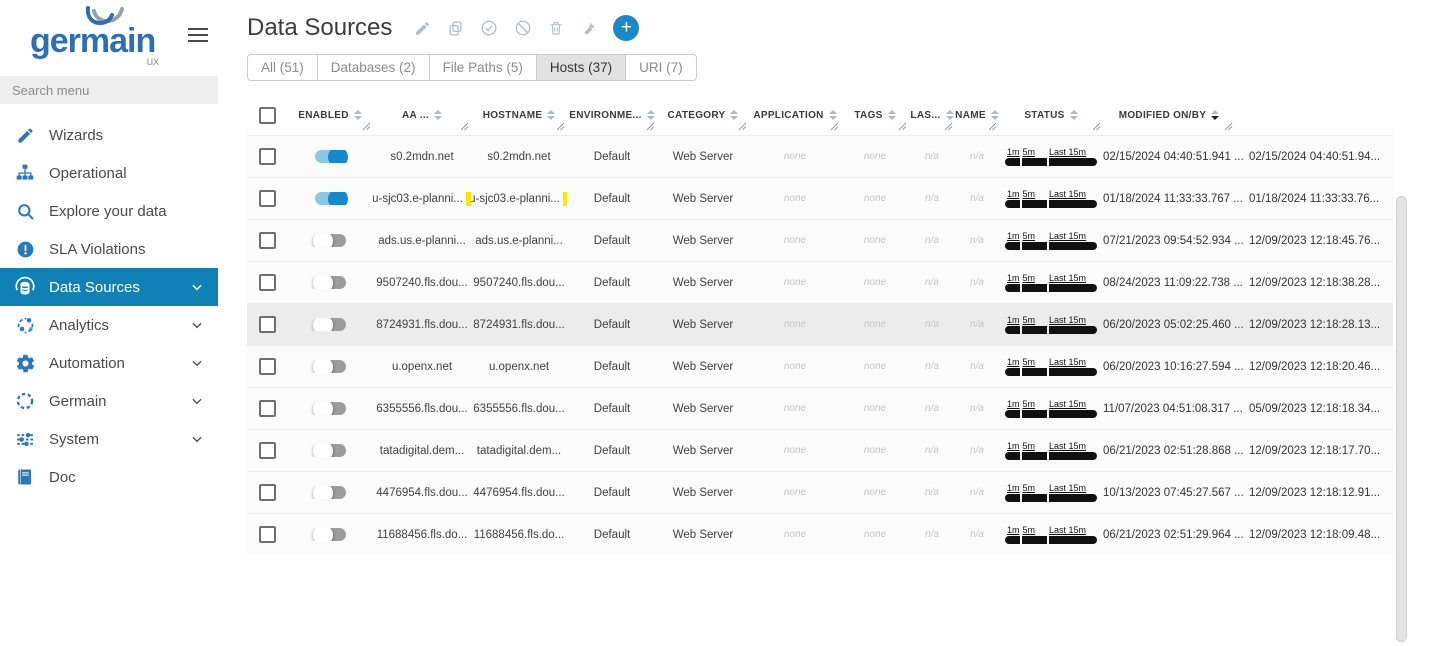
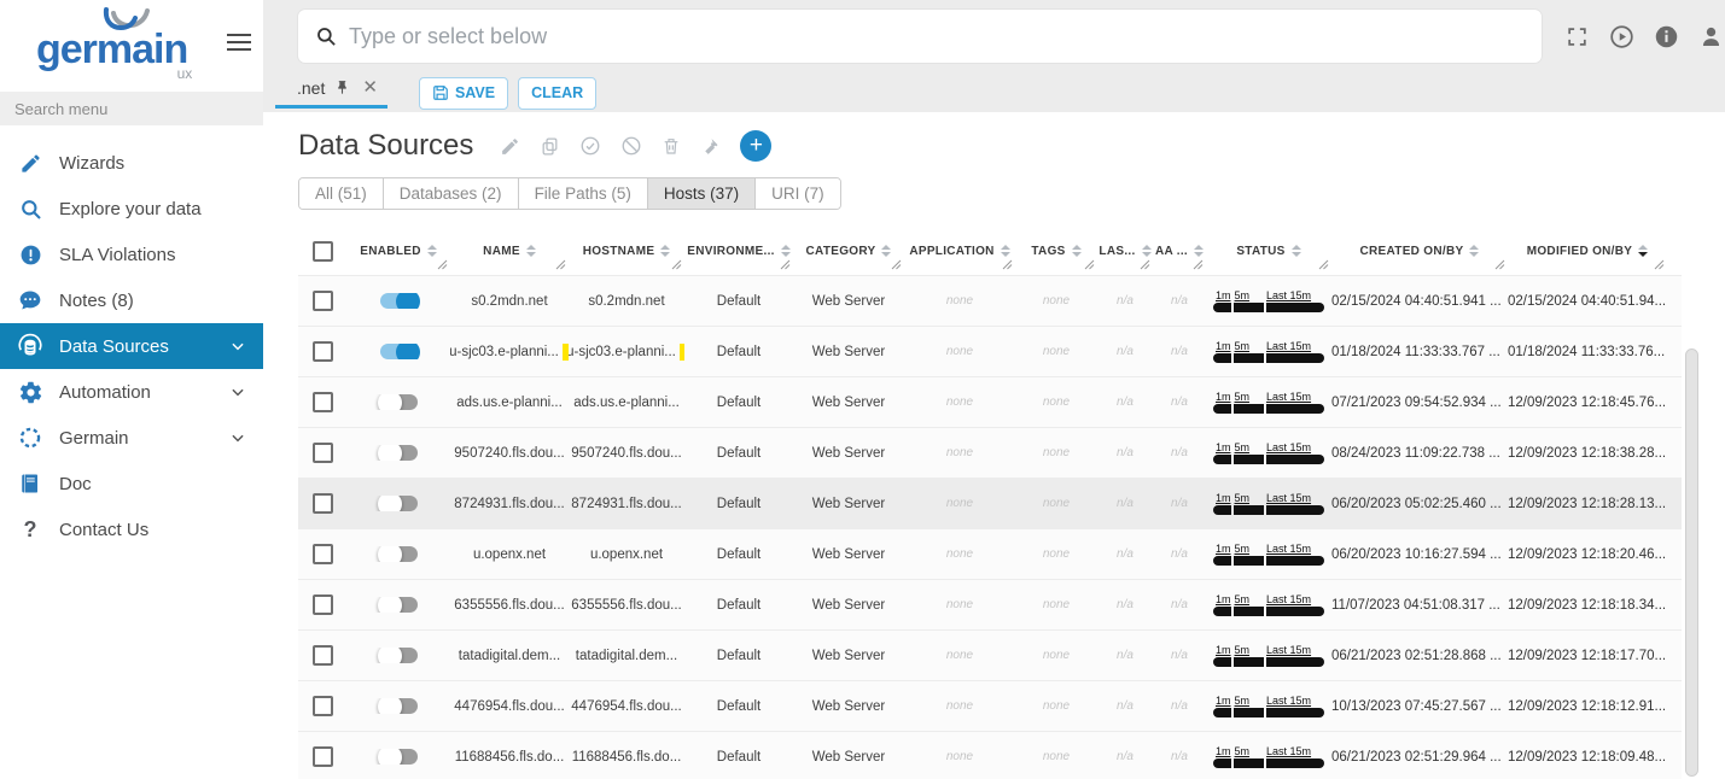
  germain
  ux
  Search menu
  Wizards
- Operational
  Explore your data
  SLA Violations
+ Notes (8)
  Data Sources
- Analytics
  Automation
  Germain
- System
  Doc
+ ?
+ Contact Us
+ Type or select below
+ .net
+ ✕
+ SAVE
+ CLEAR
  Data Sources
  +
  All (51)
  Databases (2)
  File Paths (5)
  Hosts (37)
  URI (7)
  ENABLED
- AA ...
+ NAME
  HOSTNAME
  ENVIRONME...
  CATEGORY
  APPLICATION
  TAGS
  LAS...
- NAME
+ AA ...
  STATUS
+ CREATED ON/BY
  MODIFIED ON/BY
  s0.2mdn.net
  s0.2mdn.net
  Default
  Web Server
  none
  none
  n/a
  n/a
  1m
  5m
  Last 15m
  02/15/2024 04:40:51.941 ...
  02/15/2024 04:40:51.94...
  u-sjc03.e-planni...
  u-sjc03.e-planni...
  Default
  Web Server
  none
  none
  n/a
  n/a
  1m
  5m
  Last 15m
  01/18/2024 11:33:33.767 ...
  01/18/2024 11:33:33.76...
  ads.us.e-planni...
  ads.us.e-planni...
  Default
  Web Server
  none
  none
  n/a
  n/a
  1m
  5m
  Last 15m
  07/21/2023 09:54:52.934 ...
  12/09/2023 12:18:45.76...
  9507240.fls.dou...
  9507240.fls.dou...
  Default
  Web Server
  none
  none
  n/a
  n/a
  1m
  5m
  Last 15m
  08/24/2023 11:09:22.738 ...
  12/09/2023 12:18:38.28...
  8724931.fls.dou...
  8724931.fls.dou...
  Default
  Web Server
  none
  none
  n/a
  n/a
  1m
  5m
  Last 15m
  06/20/2023 05:02:25.460 ...
  12/09/2023 12:18:28.13...
  u.openx.net
  u.openx.net
  Default
  Web Server
  none
  none
  n/a
  n/a
  1m
  5m
  Last 15m
  06/20/2023 10:16:27.594 ...
  12/09/2023 12:18:20.46...
  6355556.fls.dou...
  6355556.fls.dou...
  Default
  Web Server
  none
  none
  n/a
  n/a
  1m
  5m
  Last 15m
  11/07/2023 04:51:08.317 ...
- 05/09/2023 12:18:18.34...
+ 12/09/2023 12:18:18.34...
  tatadigital.dem...
  tatadigital.dem...
  Default
  Web Server
  none
  none
  n/a
  n/a
  1m
  5m
  Last 15m
  06/21/2023 02:51:28.868 ...
  12/09/2023 12:18:17.70...
  4476954.fls.dou...
  4476954.fls.dou...
  Default
  Web Server
  none
  none
  n/a
  n/a
  1m
  5m
  Last 15m
  10/13/2023 07:45:27.567 ...
  12/09/2023 12:18:12.91...
  11688456.fls.do...
  11688456.fls.do...
  Default
  Web Server
  none
  none
  n/a
  n/a
  1m
  5m
  Last 15m
  06/21/2023 02:51:29.964 ...
  12/09/2023 12:18:09.48...
